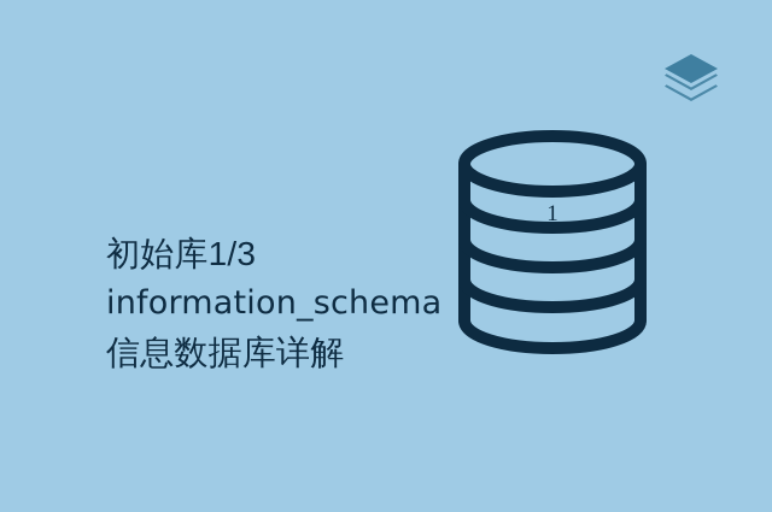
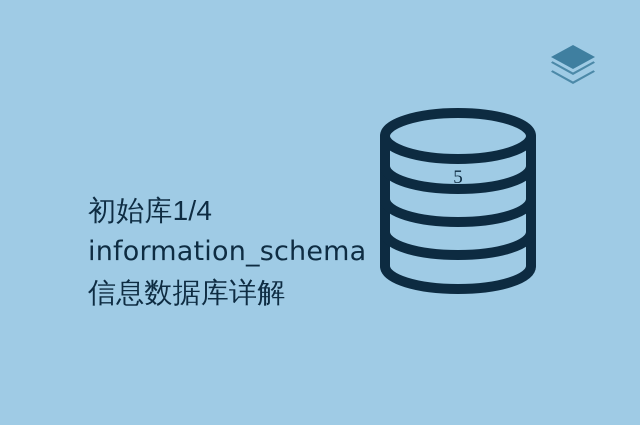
- 1
+ 5
- 初始库1/3
+ 初始库1/4
  information_schema
  信息数据库详解
